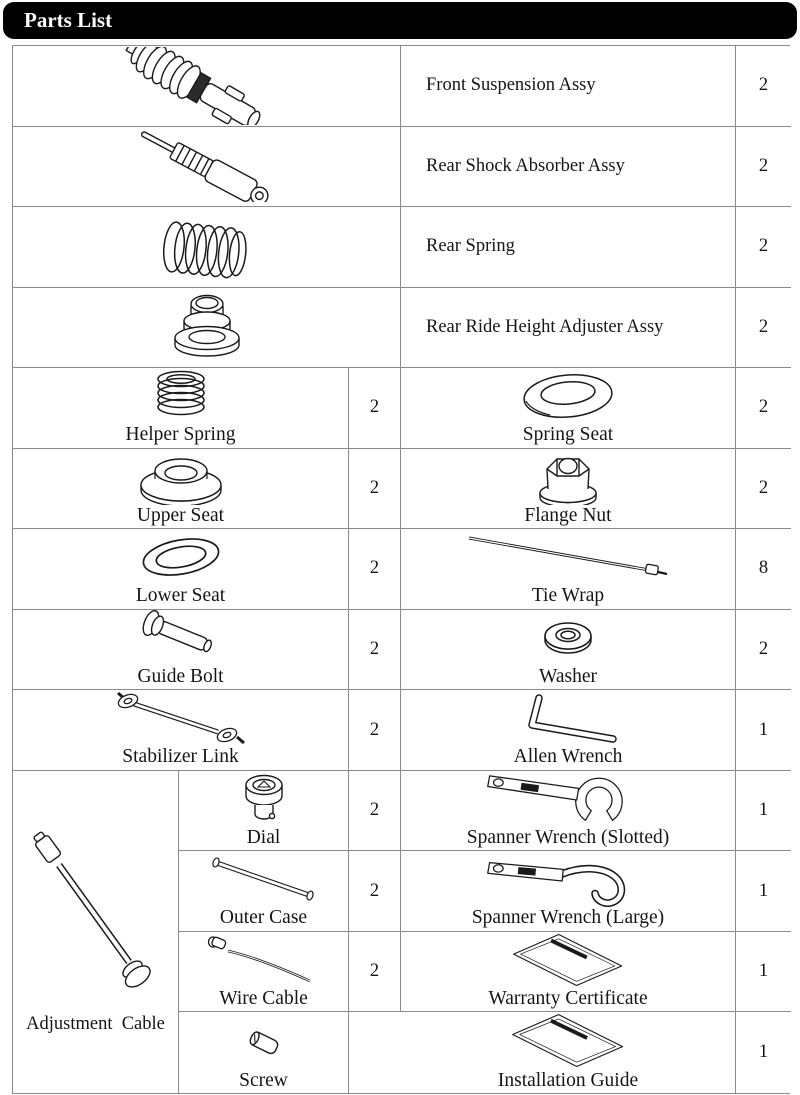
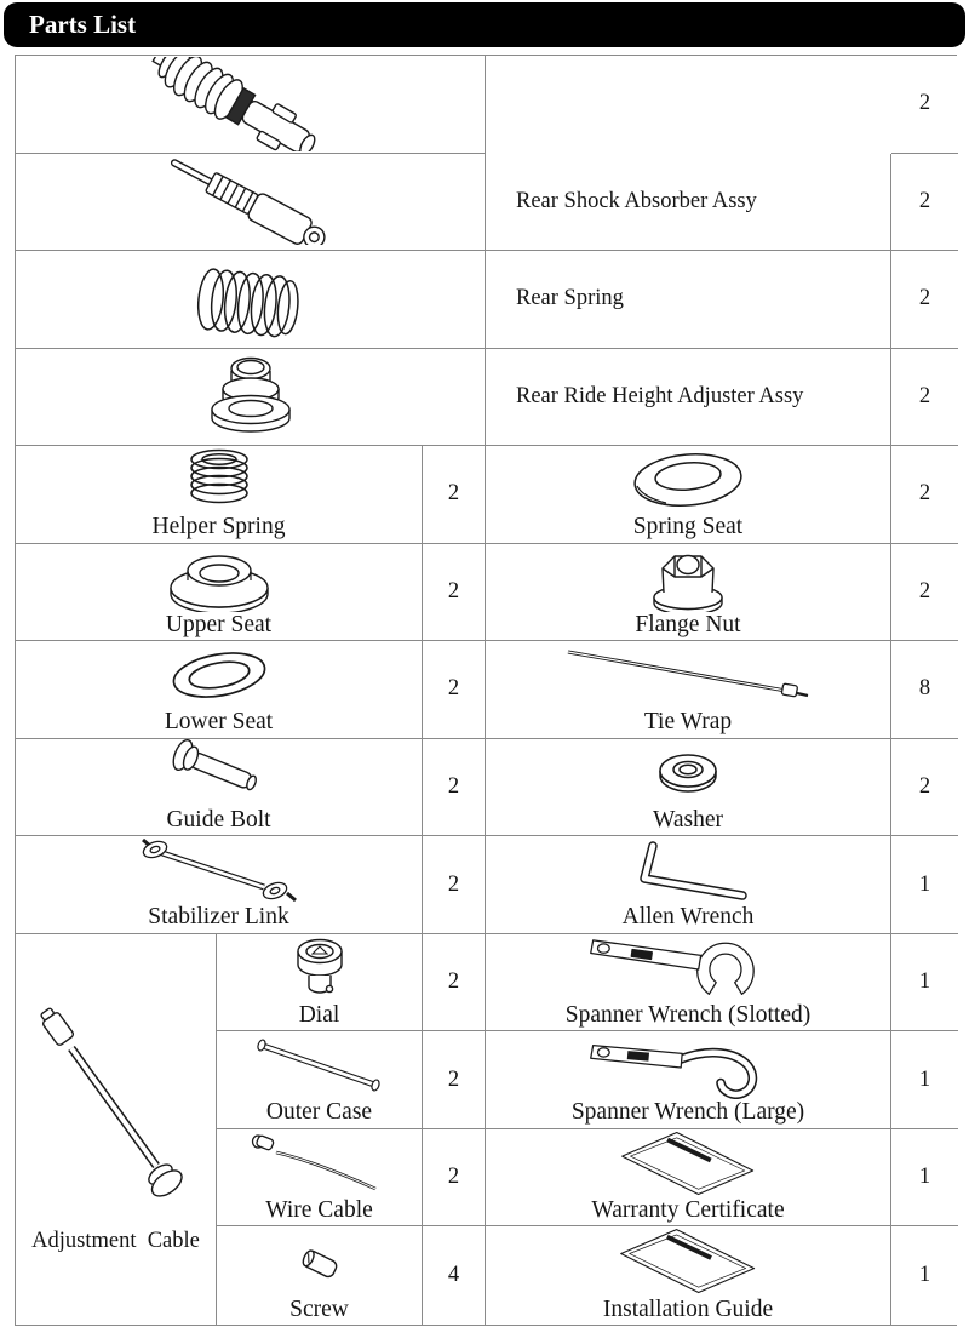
  Parts List
- Front Suspension Assy
  2
  Rear Shock Absorber Assy
  2
  Rear Spring
  2
  Rear Ride Height Adjuster Assy
  2
  Helper Spring
  2
  Spring Seat
  2
  Upper Seat
  2
  Flange Nut
  2
  Lower Seat
  2
  Tie Wrap
  8
  Guide Bolt
  2
  Washer
  2
  Stabilizer Link
  2
  Allen Wrench
  1
  Adjustment Cable
  Dial
  2
  Spanner Wrench (Slotted)
  1
  Outer Case
  2
  Spanner Wrench (Large)
  1
  Wire Cable
  2
  Warranty Certificate
  1
  Screw
+ 4
  Installation Guide
  1
